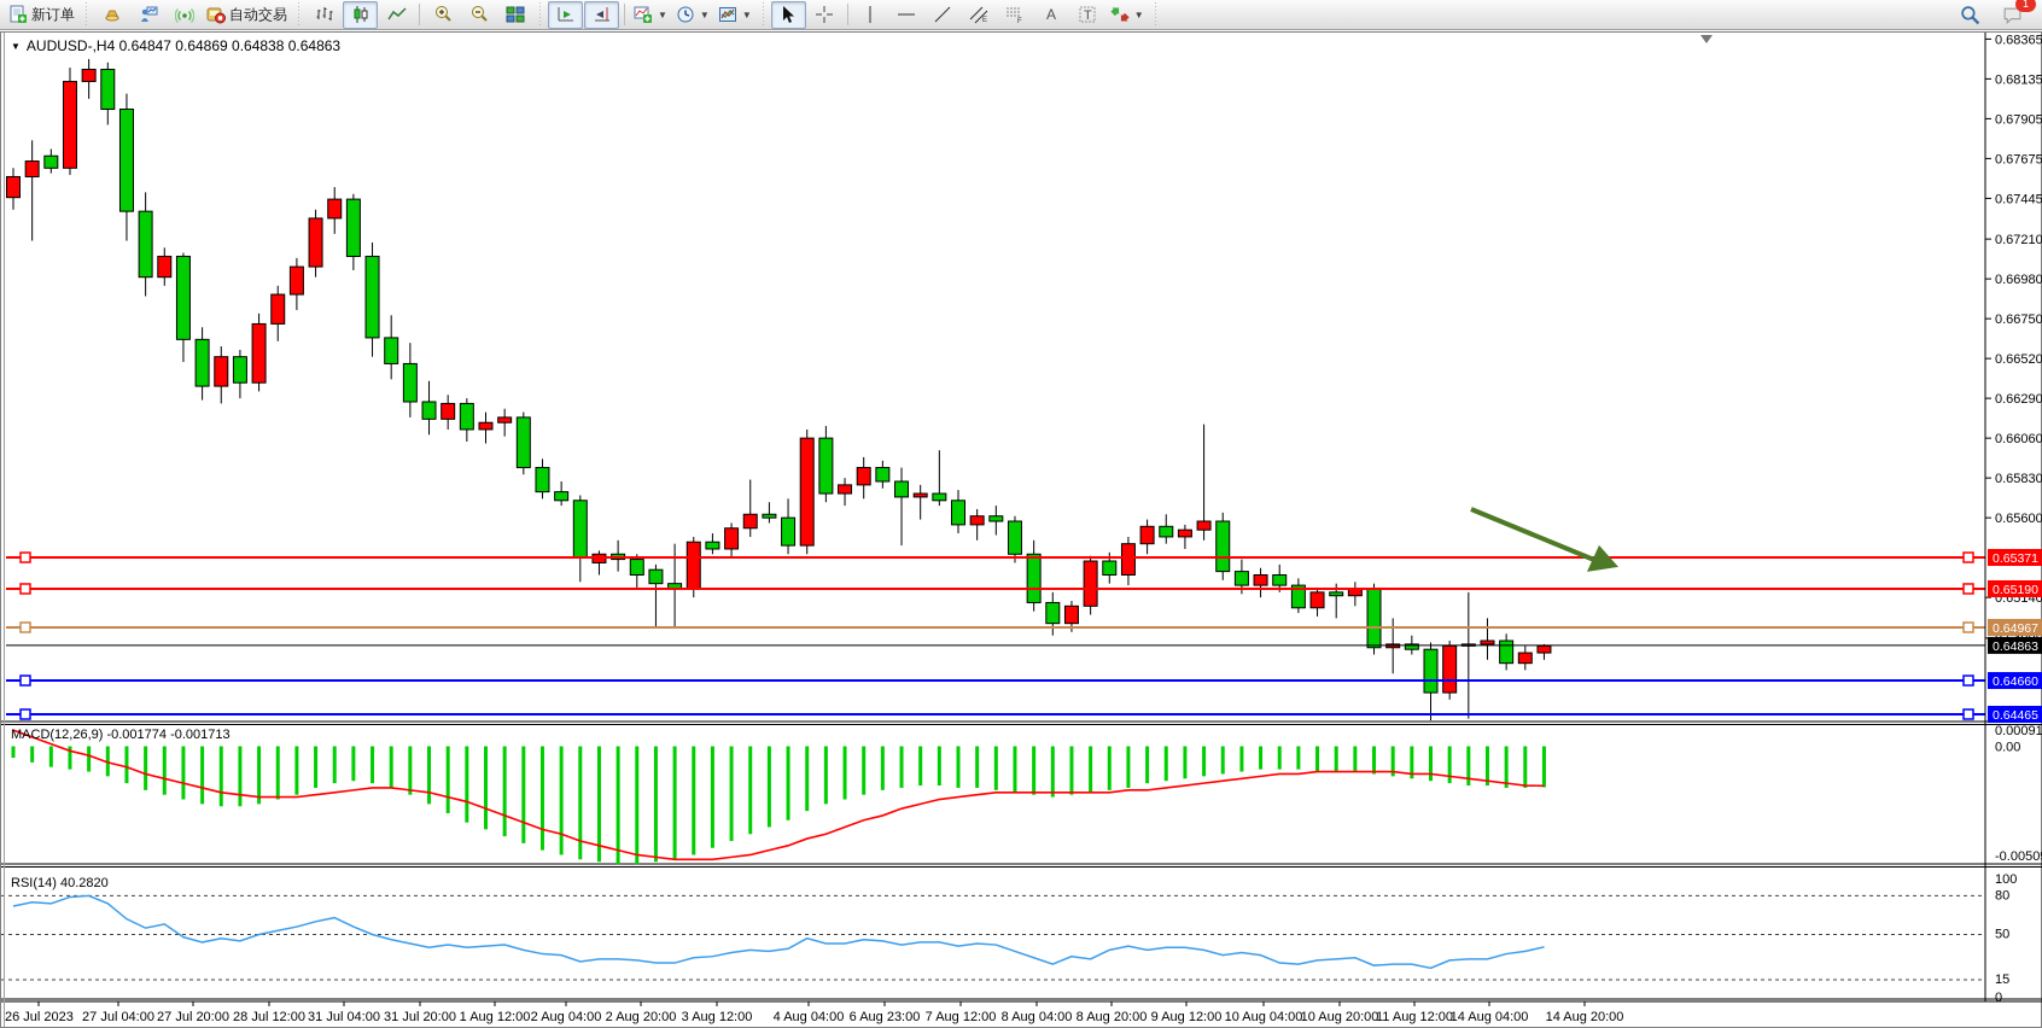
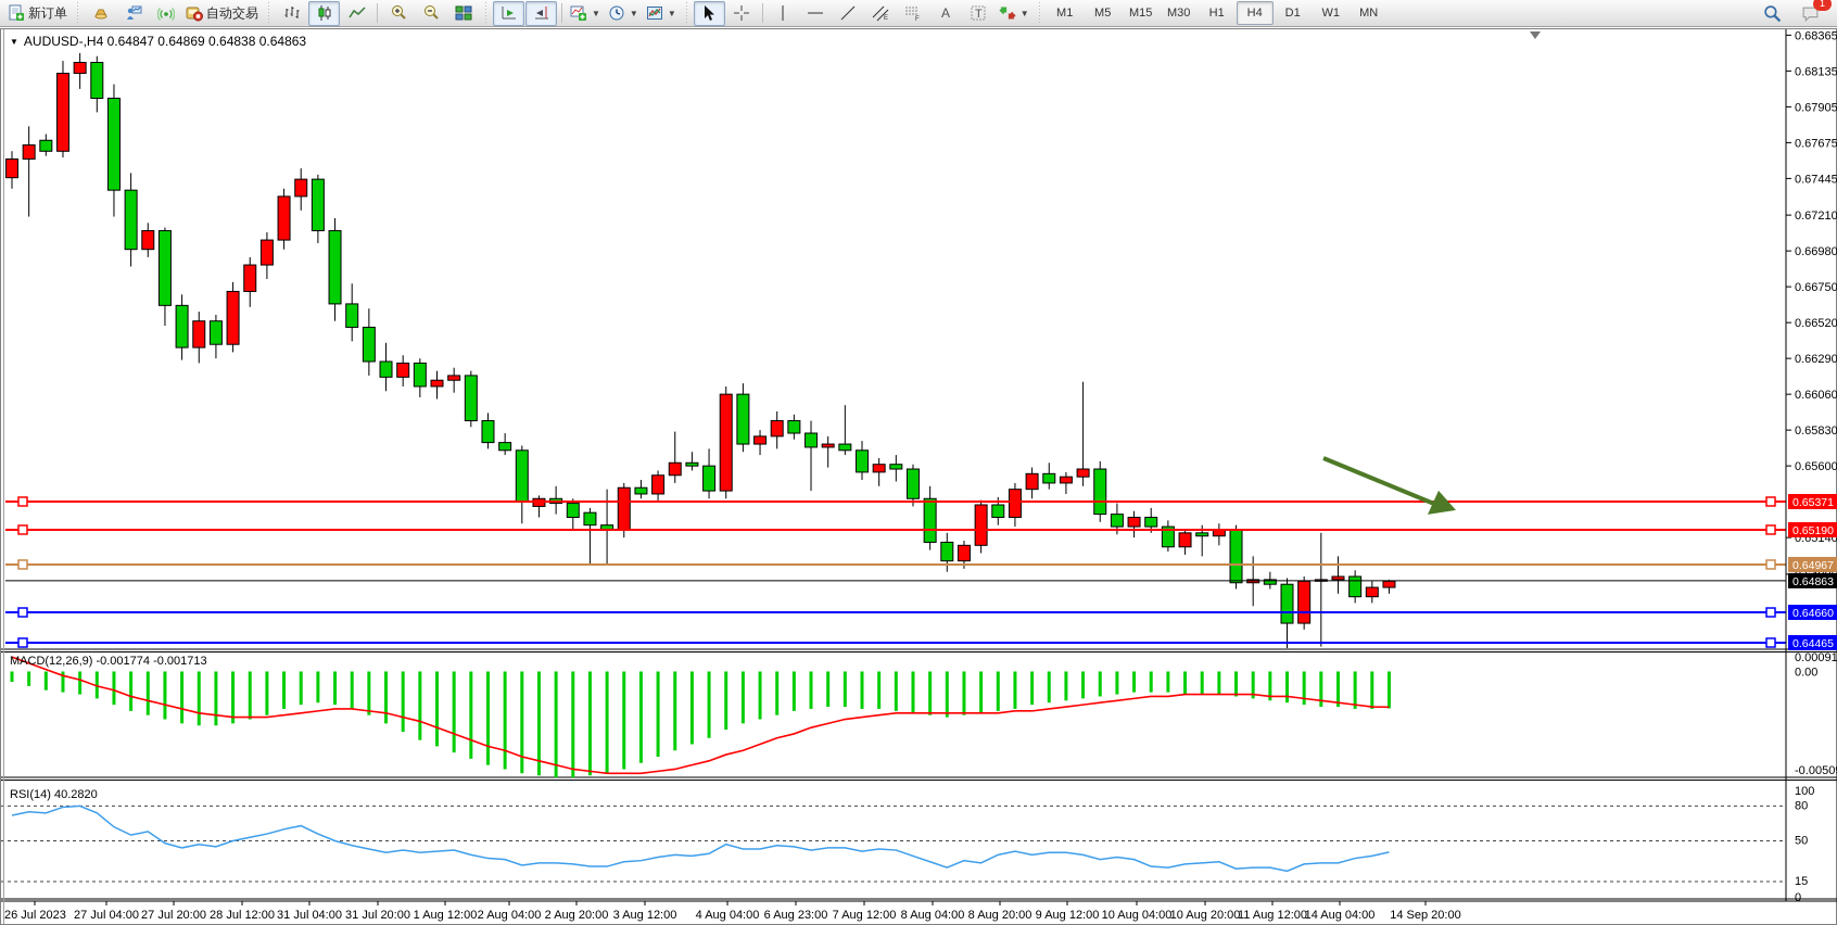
  新订单
  自动交易
  ▼
  ▼
  ▼
  A
  T
  ▼
+ M1
+ M5
+ M15
+ M30
+ H1
+ H4
+ D1
+ W1
+ MN
  1
  ▼
  AUDUSD-,H4 0.64847 0.64869 0.64838 0.64863
  MACD(12,26,9) -0.001774 -0.001713
  RSI(14) 40.2820
  0.68365
  0.68135
  0.67905
  0.67675
  0.67445
  0.67210
  0.66980
  0.66750
  0.66520
  0.66290
  0.66060
  0.65830
  0.65600
  0.65140
  0.65371
  0.65190
  0.64967
  0.64660
  0.64465
  0.64863
  0.00091
  0.00
  -0.0050
  100
  80
  50
  15
  0
  26 Jul 2023
  27 Jul 04:00
  27 Jul 20:00
  28 Jul 12:00
  31 Jul 04:00
  31 Jul 20:00
  1 Aug 12:00
  2 Aug 04:00
  2 Aug 20:00
  3 Aug 12:00
  4 Aug 04:00
  6 Aug 23:00
  7 Aug 12:00
  8 Aug 04:00
  8 Aug 20:00
  9 Aug 12:00
  10 Aug 04:00
  10 Aug 20:00
  11 Aug 12:00
  14 Aug 04:00
- 14 Aug 20:00
+ 14 Sep 20:00
